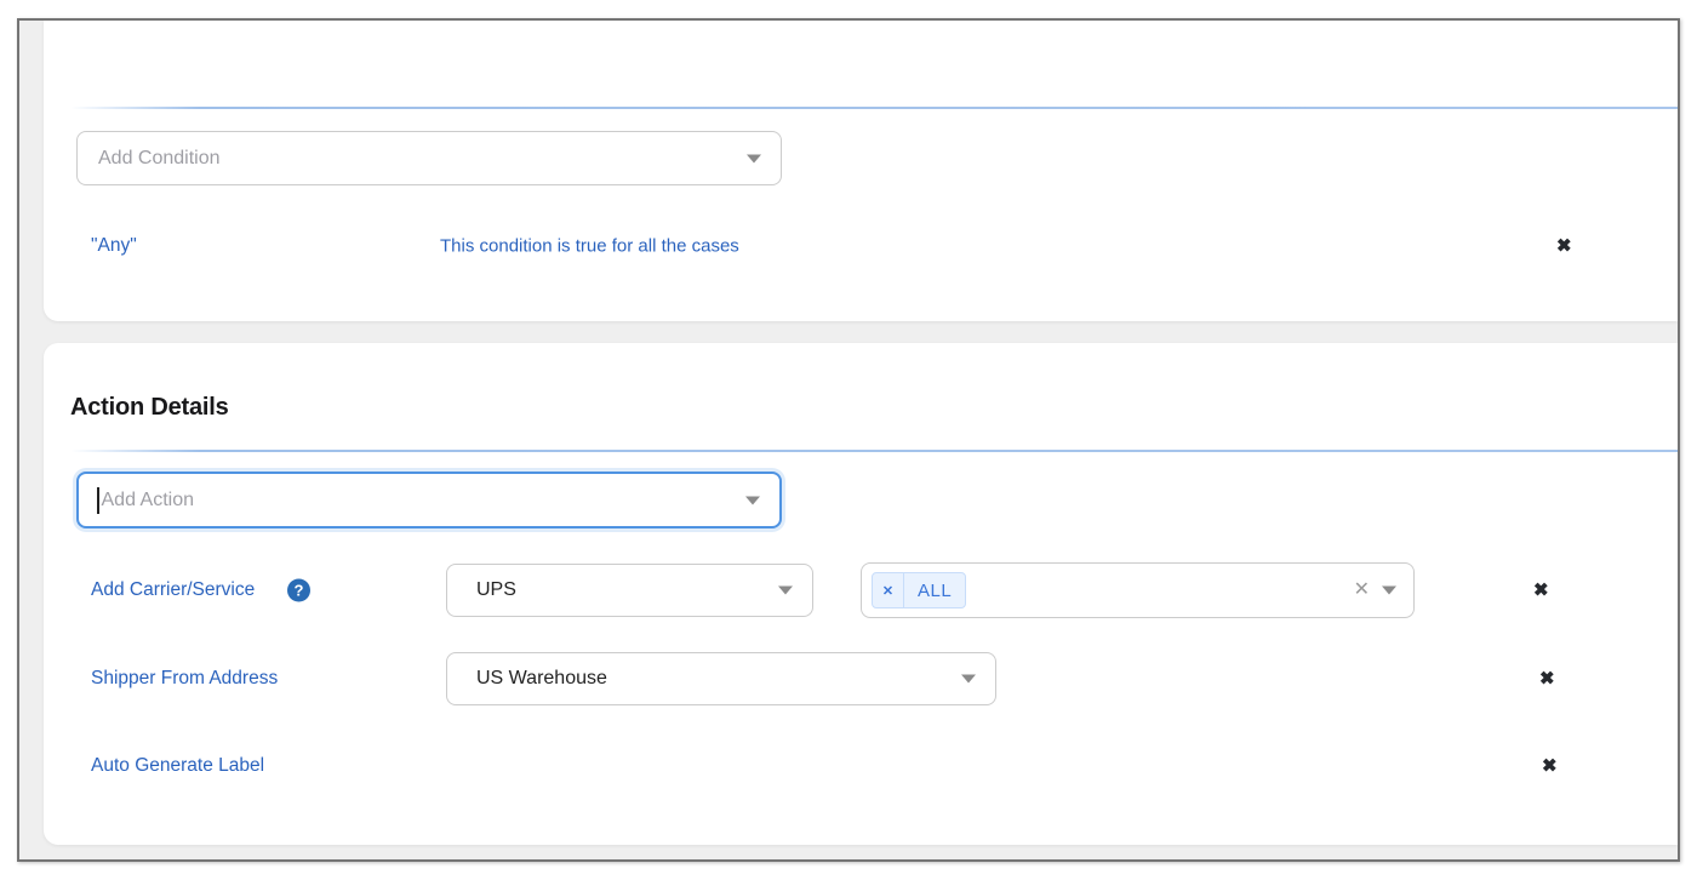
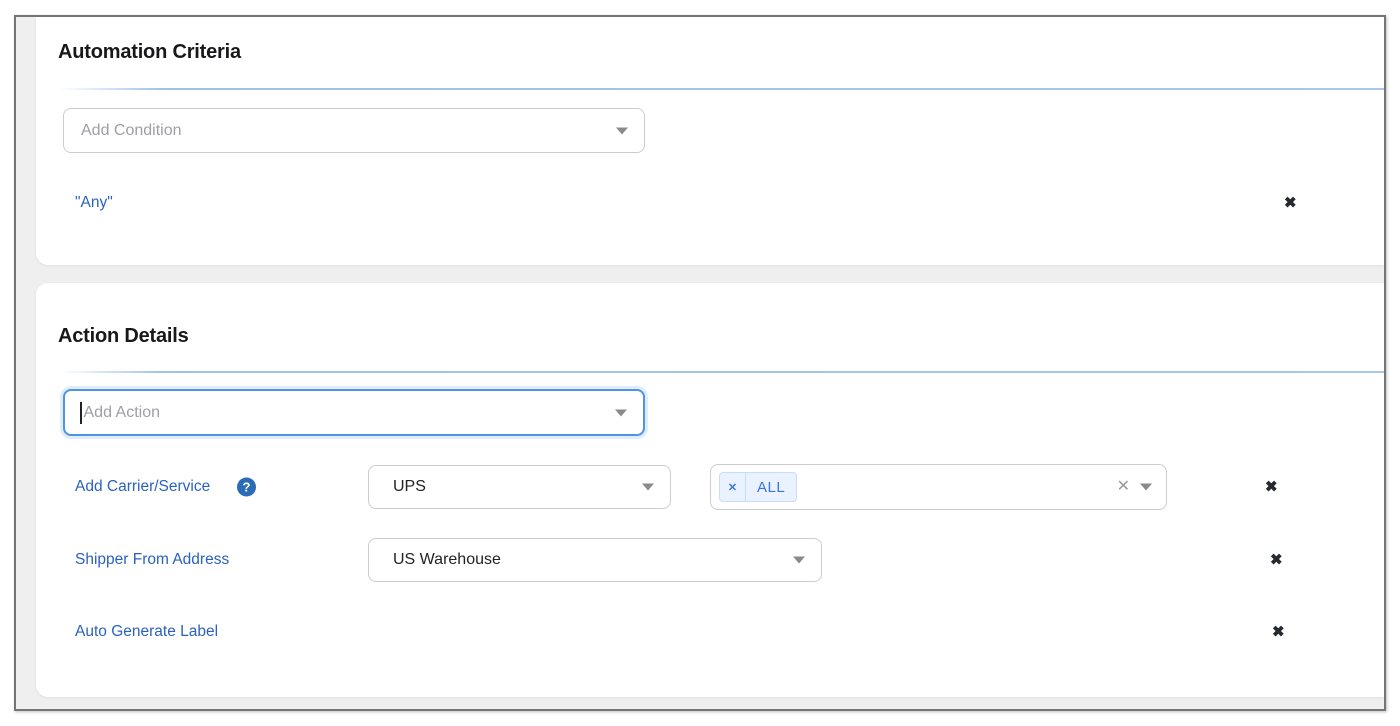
+ Automation Criteria
  Add Condition
  "Any"
- This condition is true for all the cases
  ✖
  Action Details
  Add Action
  Add Carrier/Service
  ?
  UPS
  ✕
  ALL
  ✕
  ✖
  Shipper From Address
  US Warehouse
  ✖
  Auto Generate Label
  ✖
